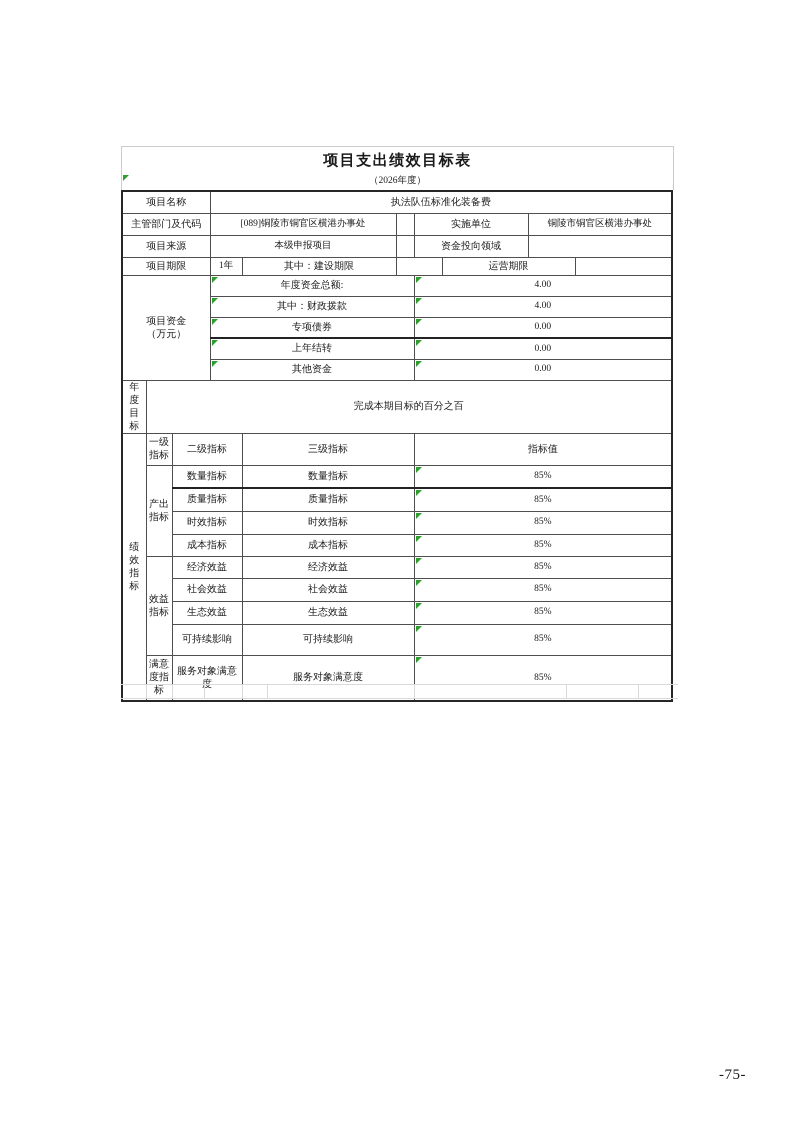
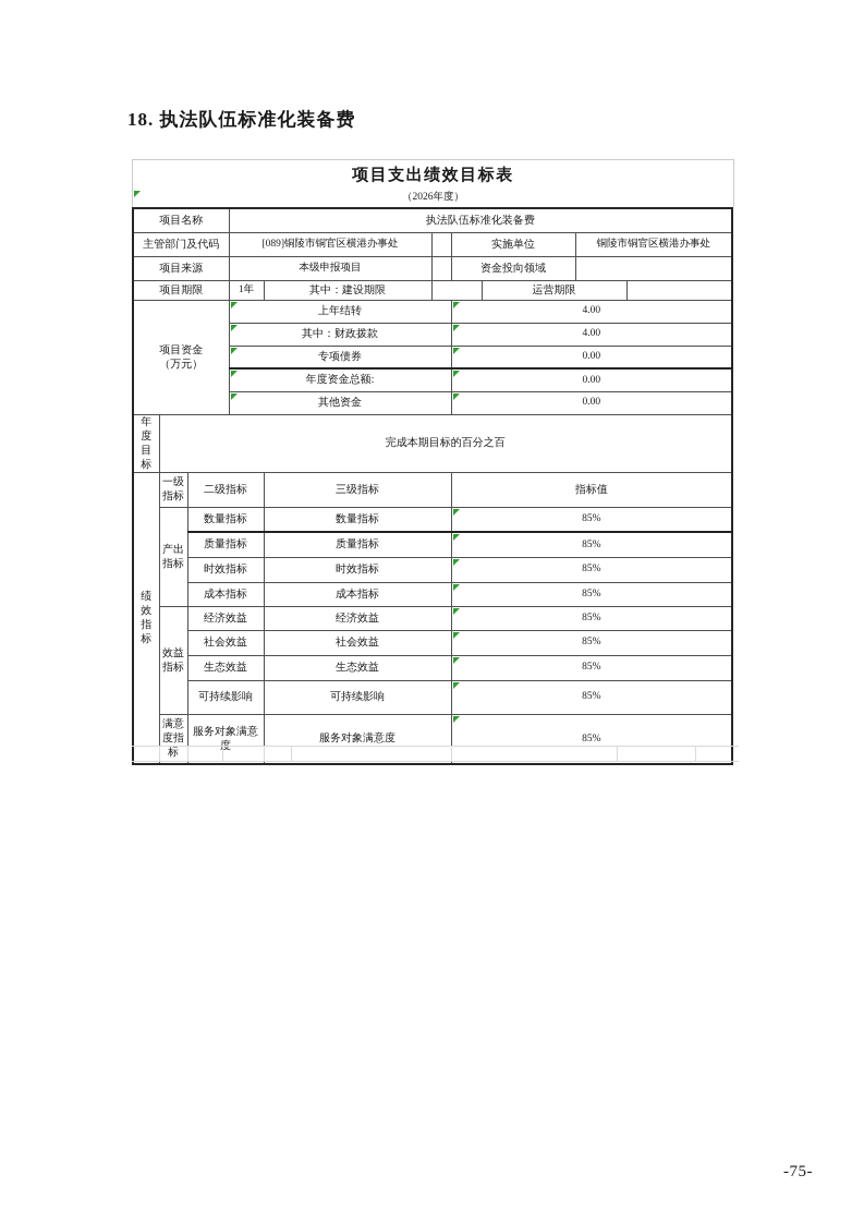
+ 18. 执法队伍标准化装备费
  项目支出绩效目标表
  （2026年度）
  项目名称	执法队伍标准化装备费
  主管部门及代码	[089]铜陵市铜官区横港办事处		实施单位	铜陵市铜官区横港办事处
  项目来源	本级申报项目		资金投向领域
  项目期限	1年	其中：建设期限		运营期限
- 项目资金 （万元）	年度资金总额:	4.00
+ 项目资金 （万元）	上年结转	4.00
  其中：财政拨款	4.00
  专项债券	0.00
- 上年结转	0.00
+ 年度资金总额:	0.00
  其他资金	0.00
  年度 目标	完成本期目标的百分之百
  绩 效 指 标	一级 指标	二级指标	三级指标	指标值
  产出 指标	数量指标	数量指标	85%
  质量指标	质量指标	85%
  时效指标	时效指标	85%
  成本指标	成本指标	85%
  效益 指标	经济效益	经济效益	85%
  社会效益	社会效益	85%
  生态效益	生态效益	85%
  可持续影响	可持续影响	85%
  满意 度指 标	服务对象满意度	服务对象满意度	85%
  -75-
